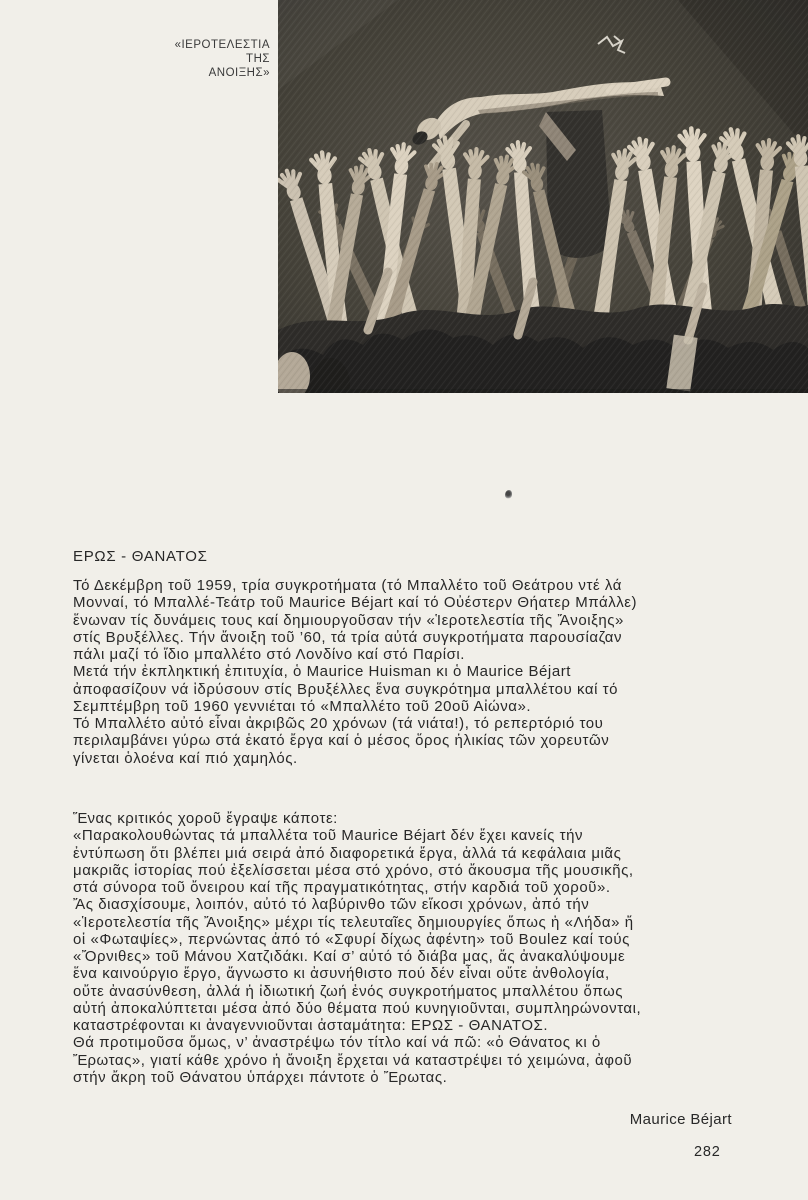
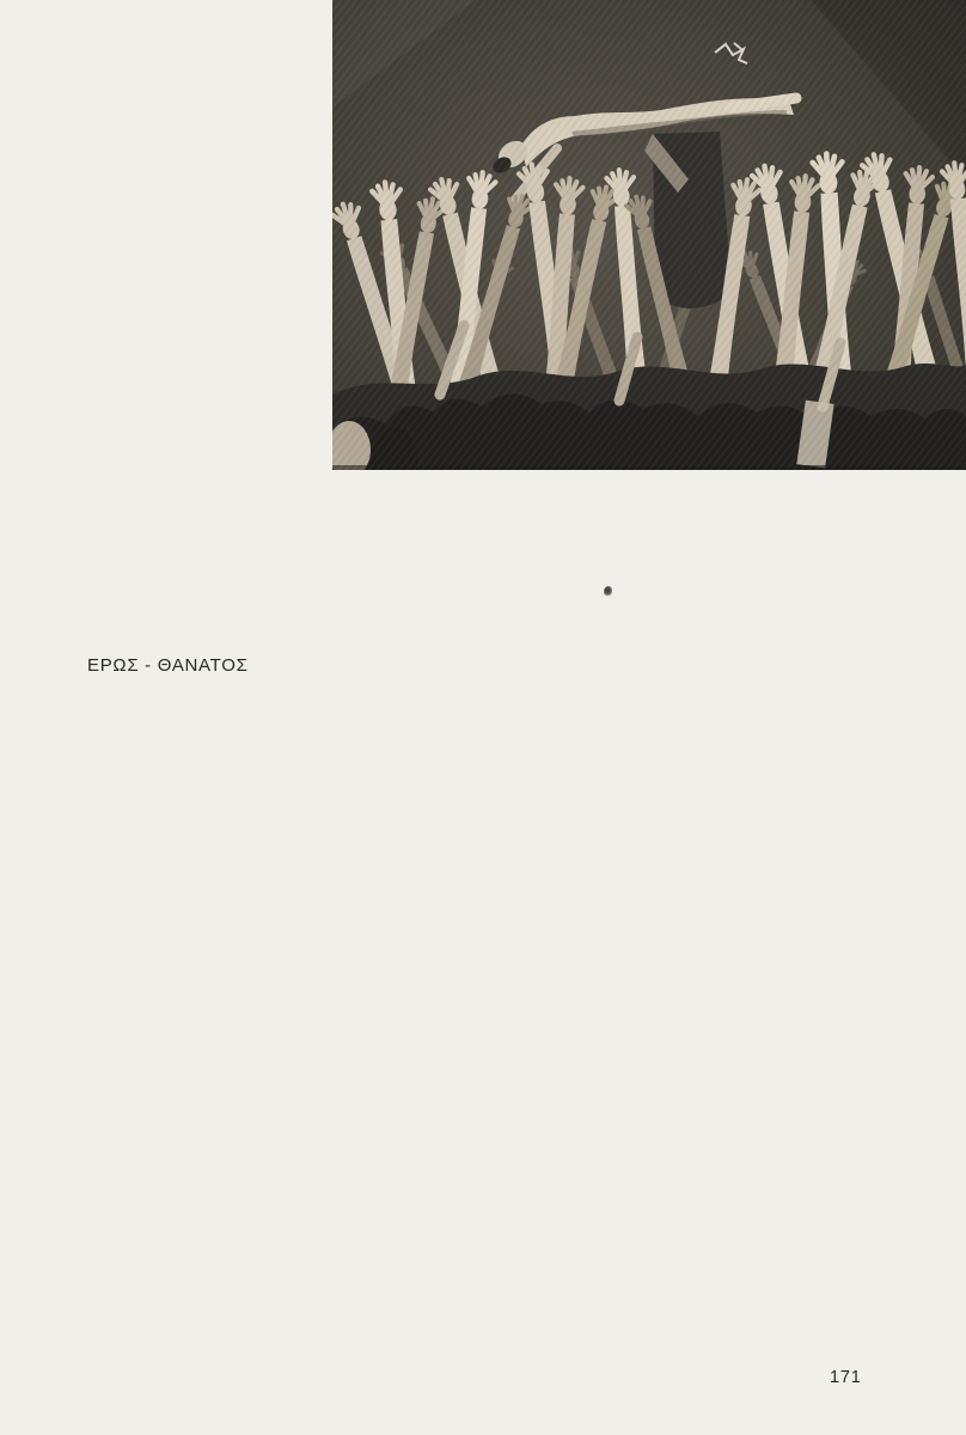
- «ΙΕΡΟΤΕΛΕΣΤΙΑ
- ΤΗΣ
- ΑΝΟΙΞΗΣ»
  ΕΡΩΣ - ΘΑΝΑΤΟΣ
- Τό Δεκέμβρη τοῦ 1959, τρία συγκροτήματα (τό Μπαλλέτο τοῦ Θεάτρου ντέ λά
- Μονναί, τό Μπαλλέ-Τεάτρ τοῦ Maurice Béjart καί τό Οὐέστερν Θήατερ Μπάλλε)
- ἕνωναν τίς δυνάμεις τους καί δημιουργοῦσαν τήν «Ἱεροτελεστία τῆς Ἄνοιξης»
- στίς Βρυξέλλες. Τήν ἄνοιξη τοῦ ’60, τά τρία αὐτά συγκροτήματα παρουσίαζαν
- πάλι μαζί τό ἴδιο μπαλλέτο στό Λονδίνο καί στό Παρίσι.
- Μετά τήν ἐκπληκτική ἐπιτυχία, ὁ Maurice Huisman κι ὁ Maurice Béjart
- ἀποφασίζουν νά ἱδρύσουν στίς Βρυξέλλες ἕνα συγκρότημα μπαλλέτου καί τό
- Σεμπτέμβρη τοῦ 1960 γεννιέται τό «Μπαλλέτο τοῦ 20οῦ Αἰώνα».
- Τό Μπαλλέτο αὐτό εἶναι ἀκριβῶς 20 χρόνων (τά νιάτα!), τό ρεπερτόριό του
- περιλαμβάνει γύρω στά ἑκατό ἔργα καί ὁ μέσος ὅρος ἡλικίας τῶν χορευτῶν
- γίνεται ὁλοένα καί πιό χαμηλός.
- Ἕνας κριτικός χοροῦ ἔγραψε κάποτε:
- «Παρακολουθώντας τά μπαλλέτα τοῦ Maurice Béjart δέν ἔχει κανείς τήν
- ἐντύπωση ὅτι βλέπει μιά σειρά ἀπό διαφορετικά ἔργα, ἀλλά τά κεφάλαια μιᾶς
- μακριᾶς ἱστορίας πού ἐξελίσσεται μέσα στό χρόνο, στό ἄκουσμα τῆς μουσικῆς,
- στά σύνορα τοῦ ὄνειρου καί τῆς πραγματικότητας, στήν καρδιά τοῦ χοροῦ».
- Ἄς διασχίσουμε, λοιπόν, αὐτό τό λαβύρινθο τῶν εἴκοσι χρόνων, ἀπό τήν
- «Ἱεροτελεστία τῆς Ἄνοιξης» μέχρι τίς τελευταῖες δημιουργίες ὅπως ἡ «Λήδα» ἤ
- οἱ «Φωταψίες», περνώντας ἀπό τό «Σφυρί δίχως ἀφέντη» τοῦ Boulez καί τούς
- «Ὄρνιθες» τοῦ Μάνου Χατζιδάκι. Καί σ’ αὐτό τό διάβα μας, ἄς ἀνακαλύψουμε
- ἕνα καινούργιο ἔργο, ἄγνωστο κι ἀσυνήθιστο πού δέν εἶναι οὔτε ἀνθολογία,
- οὔτε ἀνασύνθεση, ἀλλά ἡ ἰδιωτική ζωή ἑνός συγκροτήματος μπαλλέτου ὅπως
- αὐτή ἀποκαλύπτεται μέσα ἀπό δύο θέματα πού κυνηγιοῦνται, συμπληρώνονται,
- καταστρέφονται κι ἀναγεννιοῦνται ἀσταμάτητα: ΕΡΩΣ - ΘΑΝΑΤΟΣ.
- Θά προτιμοῦσα ὅμως, ν’ ἀναστρέψω τόν τίτλο καί νά πῶ: «ὁ Θάνατος κι ὁ
- Ἔρωτας», γιατί κάθε χρόνο ἡ ἄνοιξη ἔρχεται νά καταστρέψει τό χειμώνα, ἀφοῦ
- στήν ἄκρη τοῦ Θάνατου ὑπάρχει πάντοτε ὁ Ἔρωτας.
- Maurice Béjart
- 282
+ 171
